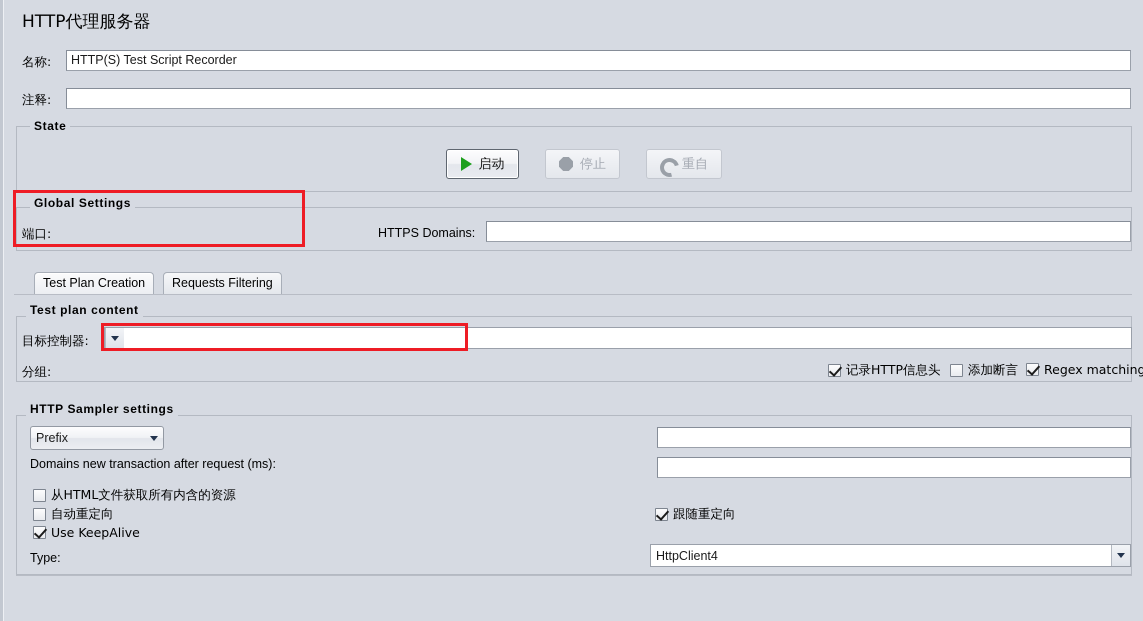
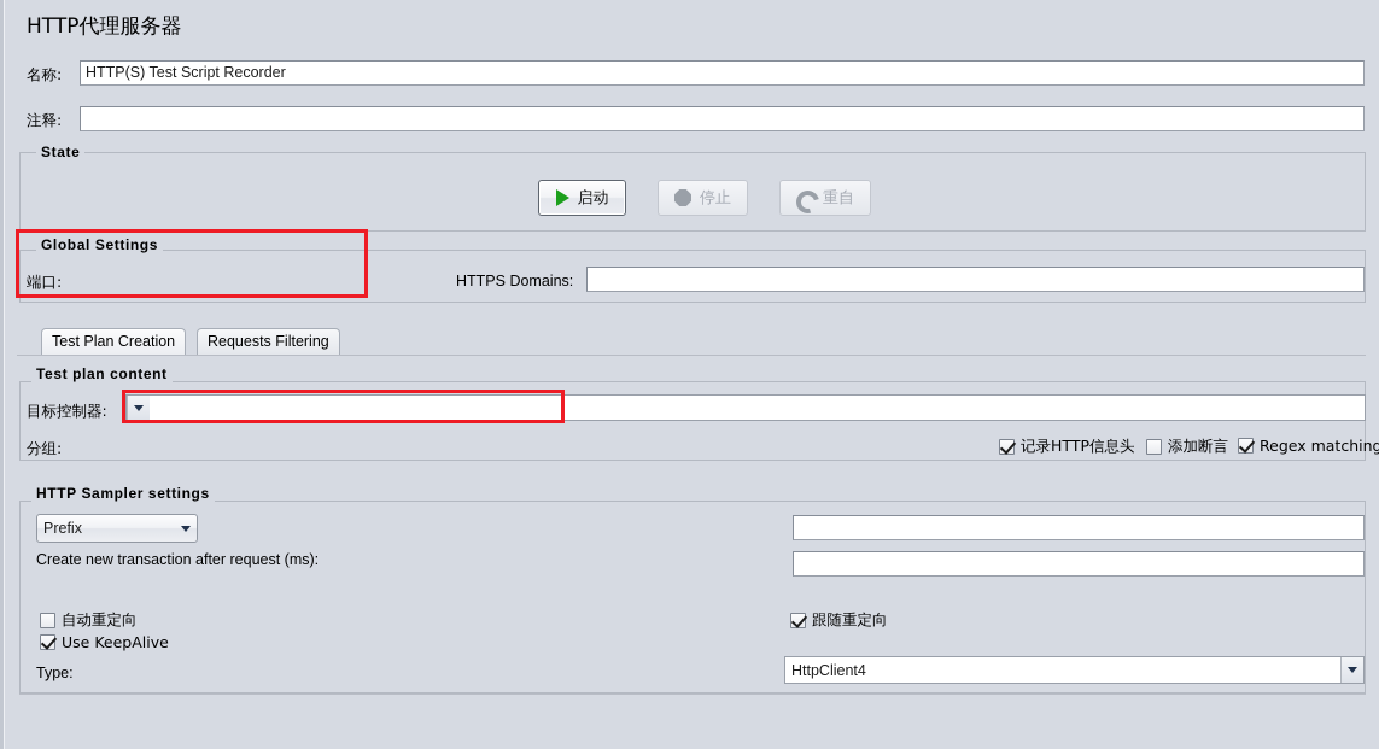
  HTTP代理服务器
  名称:
  HTTP(S) Test Script Recorder
  注释:
  State
  启动
  停止
  重自
  Global Settings
  端口:
  HTTPS Domains:
  Test Plan Creation
  Requests Filtering
  Test plan content
  目标控制器:
  分组:
  记录HTTP信息头
  添加断言
  Regex matching
  HTTP Sampler settings
  Prefix
- Domains new transaction after request (ms):
+ Create new transaction after request (ms):
- 从HTML文件获取所有内含的资源
  自动重定向
  Use KeepAlive
  跟随重定向
  Type:
  HttpClient4
